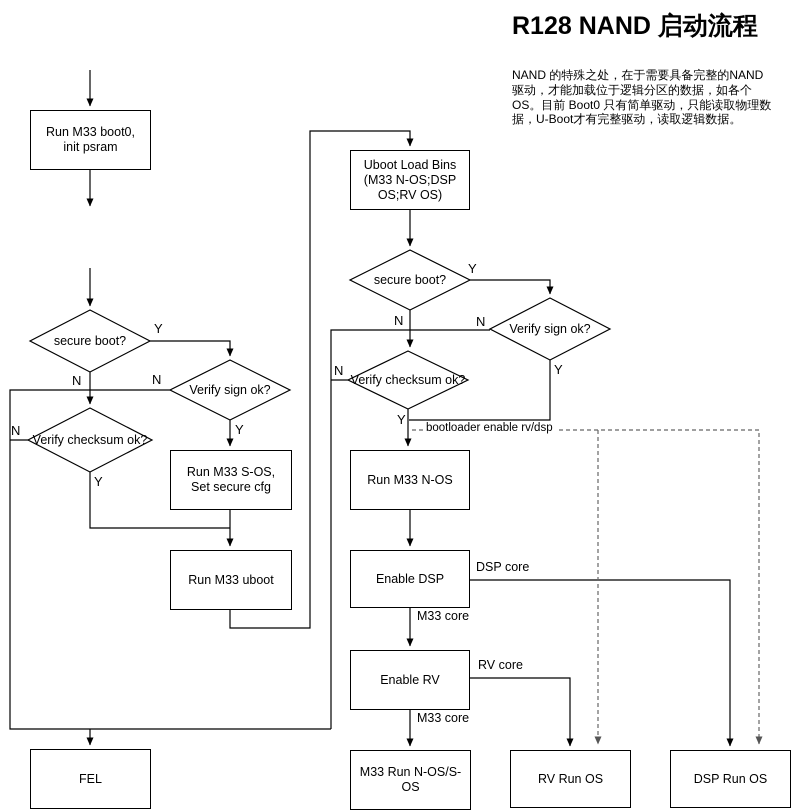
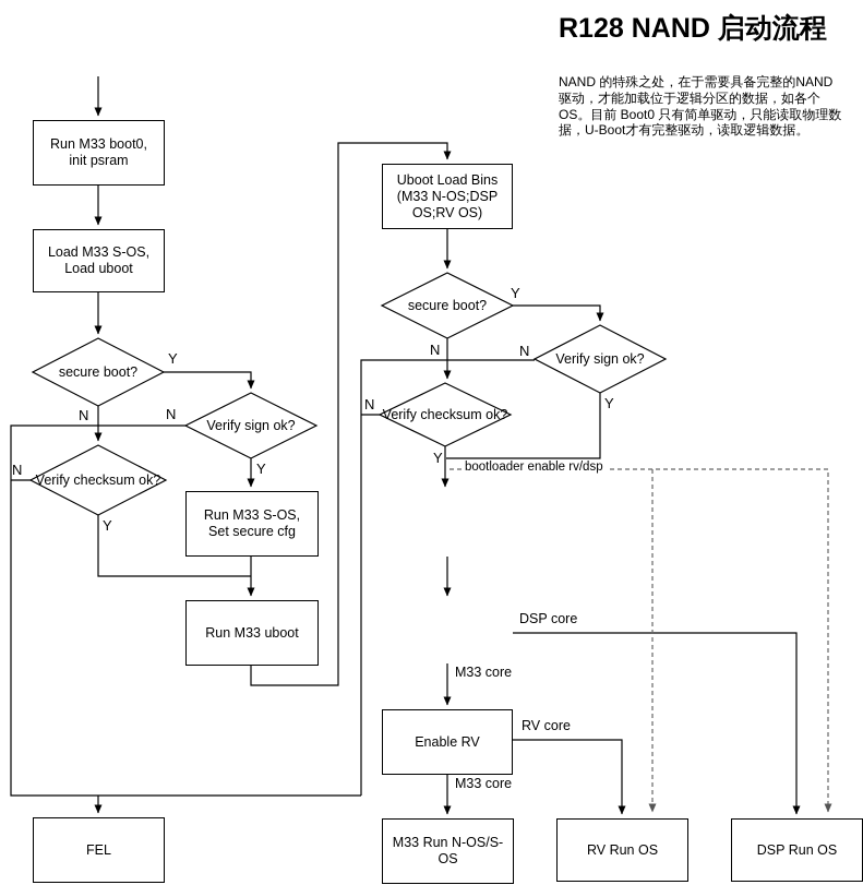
  Run M33 boot0,
  init psram
+ Load M33 S-OS,
+ Load uboot
  Run M33 S-OS,
  Set secure cfg
  Run M33 uboot
  Uboot Load Bins
  (M33 N-OS;DSP
  OS;RV OS)
- Run M33 N-OS
- Enable DSP
  Enable RV
  FEL
  M33 Run N-OS/S-OS
  RV Run OS
  DSP Run OS
  secure boot?
  Verify sign ok?
  Verify checksum ok?
  secure boot?
  Verify sign ok?
  Verify checksum ok?
  Y
  N
  N
  Y
  N
  Y
  Y
  N
  N
  Y
  N
  Y
  DSP core
  M33 core
  RV core
  M33 core
  bootloader enable rv/dsp
  R128 NAND 启动流程
  NAND 的特殊之处，在于需要具备完整的NAND
  驱动，才能加载位于逻辑分区的数据，如各个
  OS。目前 Boot0 只有简单驱动，只能读取物理数
  据，U-Boot才有完整驱动，读取逻辑数据。
